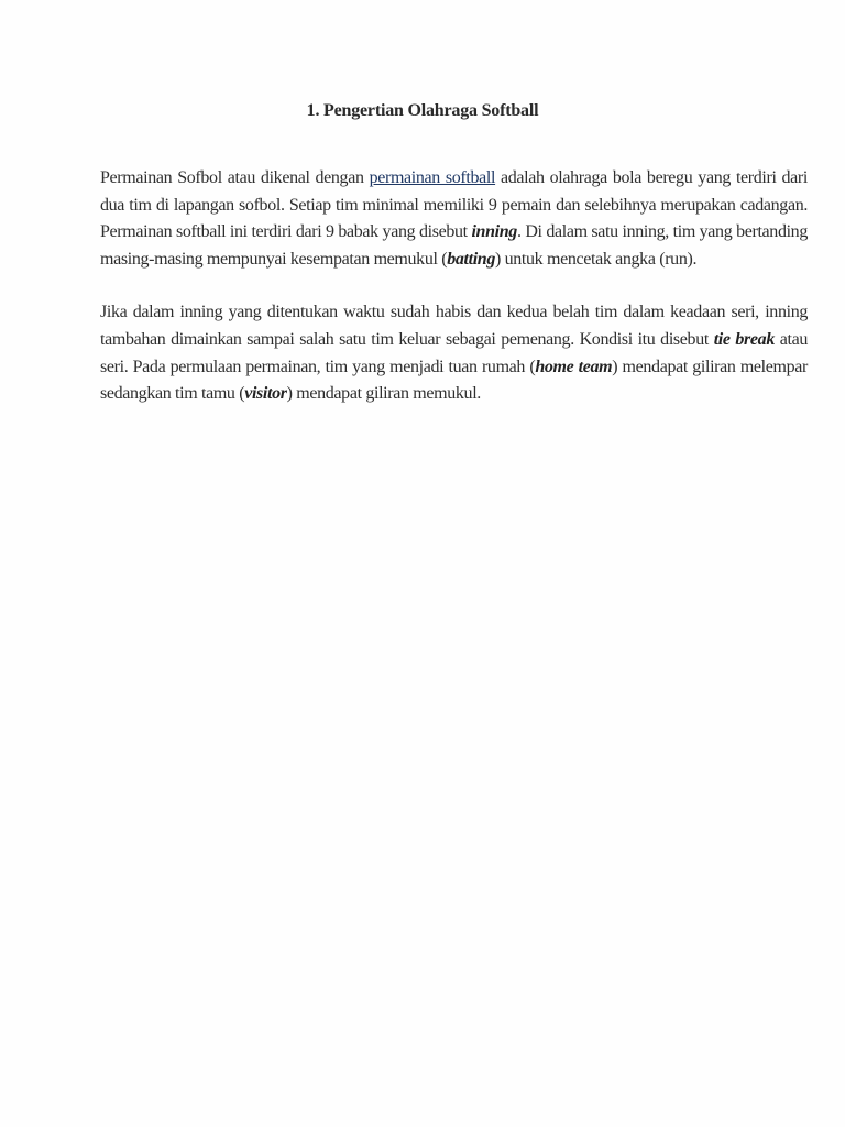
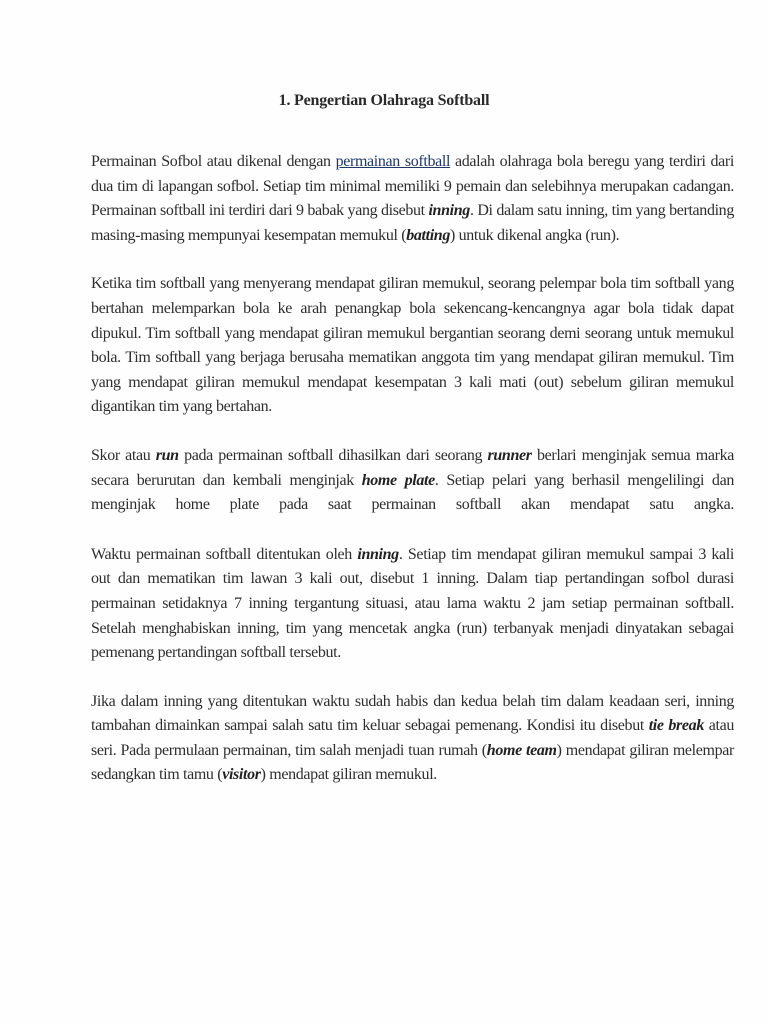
  1. Pengertian Olahraga Softball
- Permainan Sofbol atau dikenal dengan permainan softball adalah olahraga bola beregu yang terdiri dari dua tim di lapangan sofbol. Setiap tim minimal memiliki 9 pemain dan selebihnya merupakan cadangan. Permainan softball ini terdiri dari 9 babak yang disebut inning. Di dalam satu inning, tim yang bertanding masing-masing mempunyai kesempatan memukul (batting) untuk mencetak angka (run).
+ Permainan Sofbol atau dikenal dengan permainan softball adalah olahraga bola beregu yang terdiri dari dua tim di lapangan sofbol. Setiap tim minimal memiliki 9 pemain dan selebihnya merupakan cadangan. Permainan softball ini terdiri dari 9 babak yang disebut inning. Di dalam satu inning, tim yang bertanding masing-masing mempunyai kesempatan memukul (batting) untuk dikenal angka (run).
+ Ketika tim softball yang menyerang mendapat giliran memukul, seorang pelempar bola tim softball yang bertahan melemparkan bola ke arah penangkap bola sekencang-kencangnya agar bola tidak dapat dipukul. Tim softball yang mendapat giliran memukul bergantian seorang demi seorang untuk memukul bola. Tim softball yang berjaga berusaha mematikan anggota tim yang mendapat giliran memukul. Tim yang mendapat giliran memukul mendapat kesempatan 3 kali mati (out) sebelum giliran memukul digantikan tim yang bertahan.
+ Skor atau run pada permainan softball dihasilkan dari seorang runner berlari menginjak semua marka secara berurutan dan kembali menginjak home plate. Setiap pelari yang berhasil mengelilingi dan menginjak home plate pada saat permainan softball akan mendapat satu angka.
+ Waktu permainan softball ditentukan oleh inning. Setiap tim mendapat giliran memukul sampai 3 kali out dan mematikan tim lawan 3 kali out, disebut 1 inning. Dalam tiap pertandingan sofbol durasi permainan setidaknya 7 inning tergantung situasi, atau lama waktu 2 jam setiap permainan softball. Setelah menghabiskan inning, tim yang mencetak angka (run) terbanyak menjadi dinyatakan sebagai pemenang pertandingan softball tersebut.
- Jika dalam inning yang ditentukan waktu sudah habis dan kedua belah tim dalam keadaan seri, inning tambahan dimainkan sampai salah satu tim keluar sebagai pemenang. Kondisi itu disebut tie break atau seri. Pada permulaan permainan, tim yang menjadi tuan rumah (home team) mendapat giliran melempar sedangkan tim tamu (visitor) mendapat giliran memukul.
+ Jika dalam inning yang ditentukan waktu sudah habis dan kedua belah tim dalam keadaan seri, inning tambahan dimainkan sampai salah satu tim keluar sebagai pemenang. Kondisi itu disebut tie break atau seri. Pada permulaan permainan, tim salah menjadi tuan rumah (home team) mendapat giliran melempar sedangkan tim tamu (visitor) mendapat giliran memukul.
